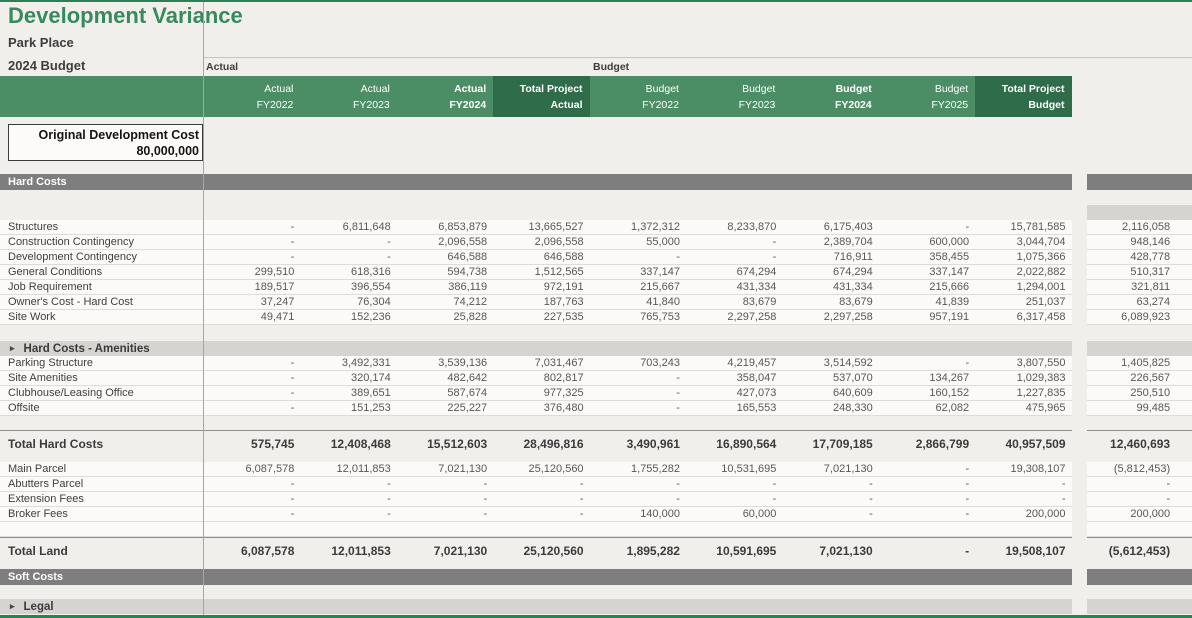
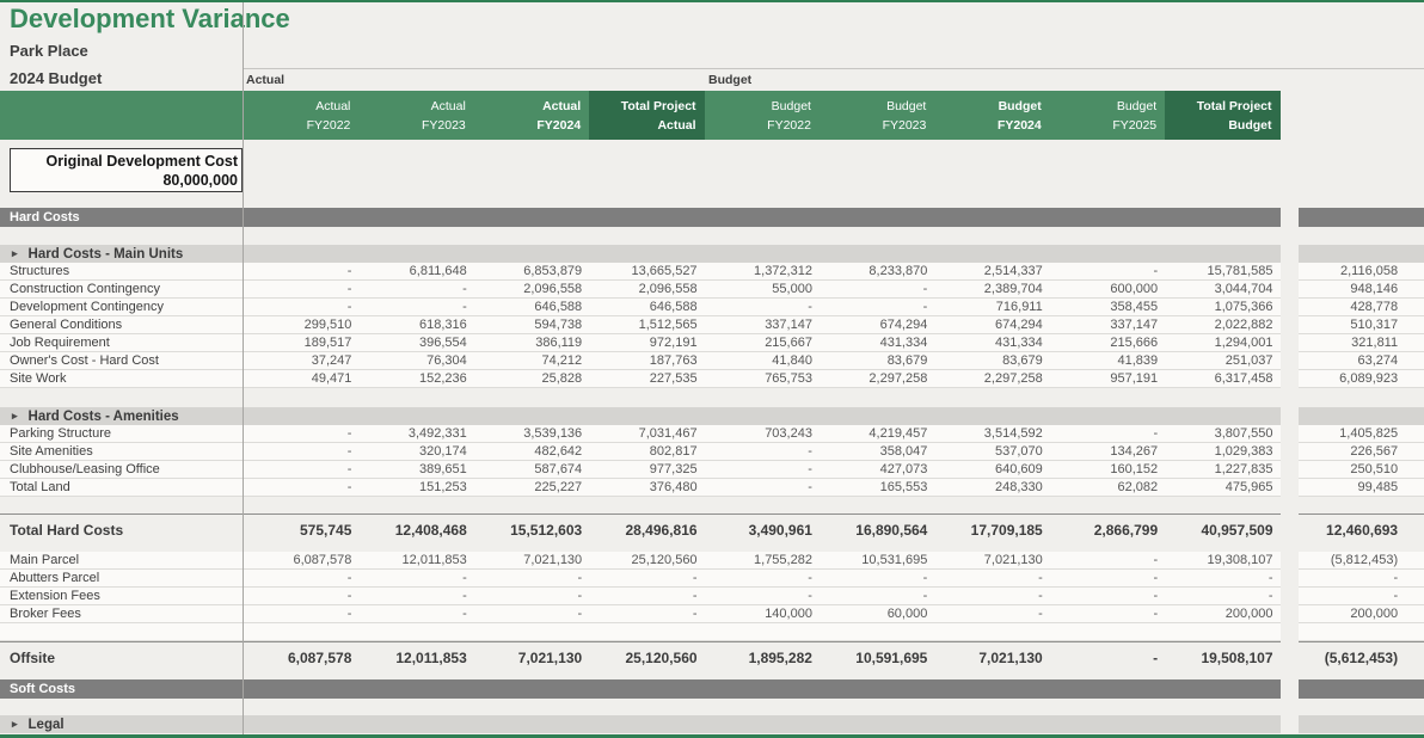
  Development Variance
  Park Place
  2024 Budget
  Actual
  Budget
  Actual
  FY2022
  Actual
  FY2023
  Actual
  FY2024
  Total Project
  Actual
  Budget
  FY2022
  Budget
  FY2023
  Budget
  FY2024
  Budget
  FY2025
  Total Project
  Budget
  Original Development Cost
  80,000,000
  Hard Costs
+ ▸ Hard Costs - Main Units
  Structures
  -
  6,811,648
  6,853,879
  13,665,527
  1,372,312
  8,233,870
- 6,175,403
+ 2,514,337
  -
  15,781,585
  2,116,058
  Construction Contingency
  -
  -
  2,096,558
  2,096,558
  55,000
  -
  2,389,704
  600,000
  3,044,704
  948,146
  Development Contingency
  -
  -
  646,588
  646,588
  -
  -
  716,911
  358,455
  1,075,366
  428,778
  General Conditions
  299,510
  618,316
  594,738
  1,512,565
  337,147
  674,294
  674,294
  337,147
  2,022,882
  510,317
  Job Requirement
  189,517
  396,554
  386,119
  972,191
  215,667
  431,334
  431,334
  215,666
  1,294,001
  321,811
  Owner's Cost - Hard Cost
  37,247
  76,304
  74,212
  187,763
  41,840
  83,679
  83,679
  41,839
  251,037
  63,274
  Site Work
  49,471
  152,236
  25,828
  227,535
  765,753
  2,297,258
  2,297,258
  957,191
  6,317,458
  6,089,923
  ▸ Hard Costs - Amenities
  Parking Structure
  -
  3,492,331
  3,539,136
  7,031,467
  703,243
  4,219,457
  3,514,592
  -
  3,807,550
  1,405,825
  Site Amenities
  -
  320,174
  482,642
  802,817
  -
  358,047
  537,070
  134,267
  1,029,383
  226,567
  Clubhouse/Leasing Office
  -
  389,651
  587,674
  977,325
  -
  427,073
  640,609
  160,152
  1,227,835
  250,510
- Offsite
+ Total Land
  -
  151,253
  225,227
  376,480
  -
  165,553
  248,330
  62,082
  475,965
  99,485
  Total Hard Costs
  575,745
  12,408,468
  15,512,603
  28,496,816
  3,490,961
  16,890,564
  17,709,185
  2,866,799
  40,957,509
  12,460,693
  Main Parcel
  6,087,578
  12,011,853
  7,021,130
  25,120,560
  1,755,282
  10,531,695
  7,021,130
  -
  19,308,107
  (5,812,453)
  Abutters Parcel
  -
  -
  -
  -
  -
  -
  -
  -
  -
  -
  Extension Fees
  -
  -
  -
  -
  -
  -
  -
  -
  -
  -
  Broker Fees
  -
  -
  -
  -
  140,000
  60,000
  -
  -
  200,000
  200,000
- Total Land
+ Offsite
  6,087,578
  12,011,853
  7,021,130
  25,120,560
  1,895,282
  10,591,695
  7,021,130
  -
  19,508,107
  (5,612,453)
  Soft Costs
  ▸ Legal
